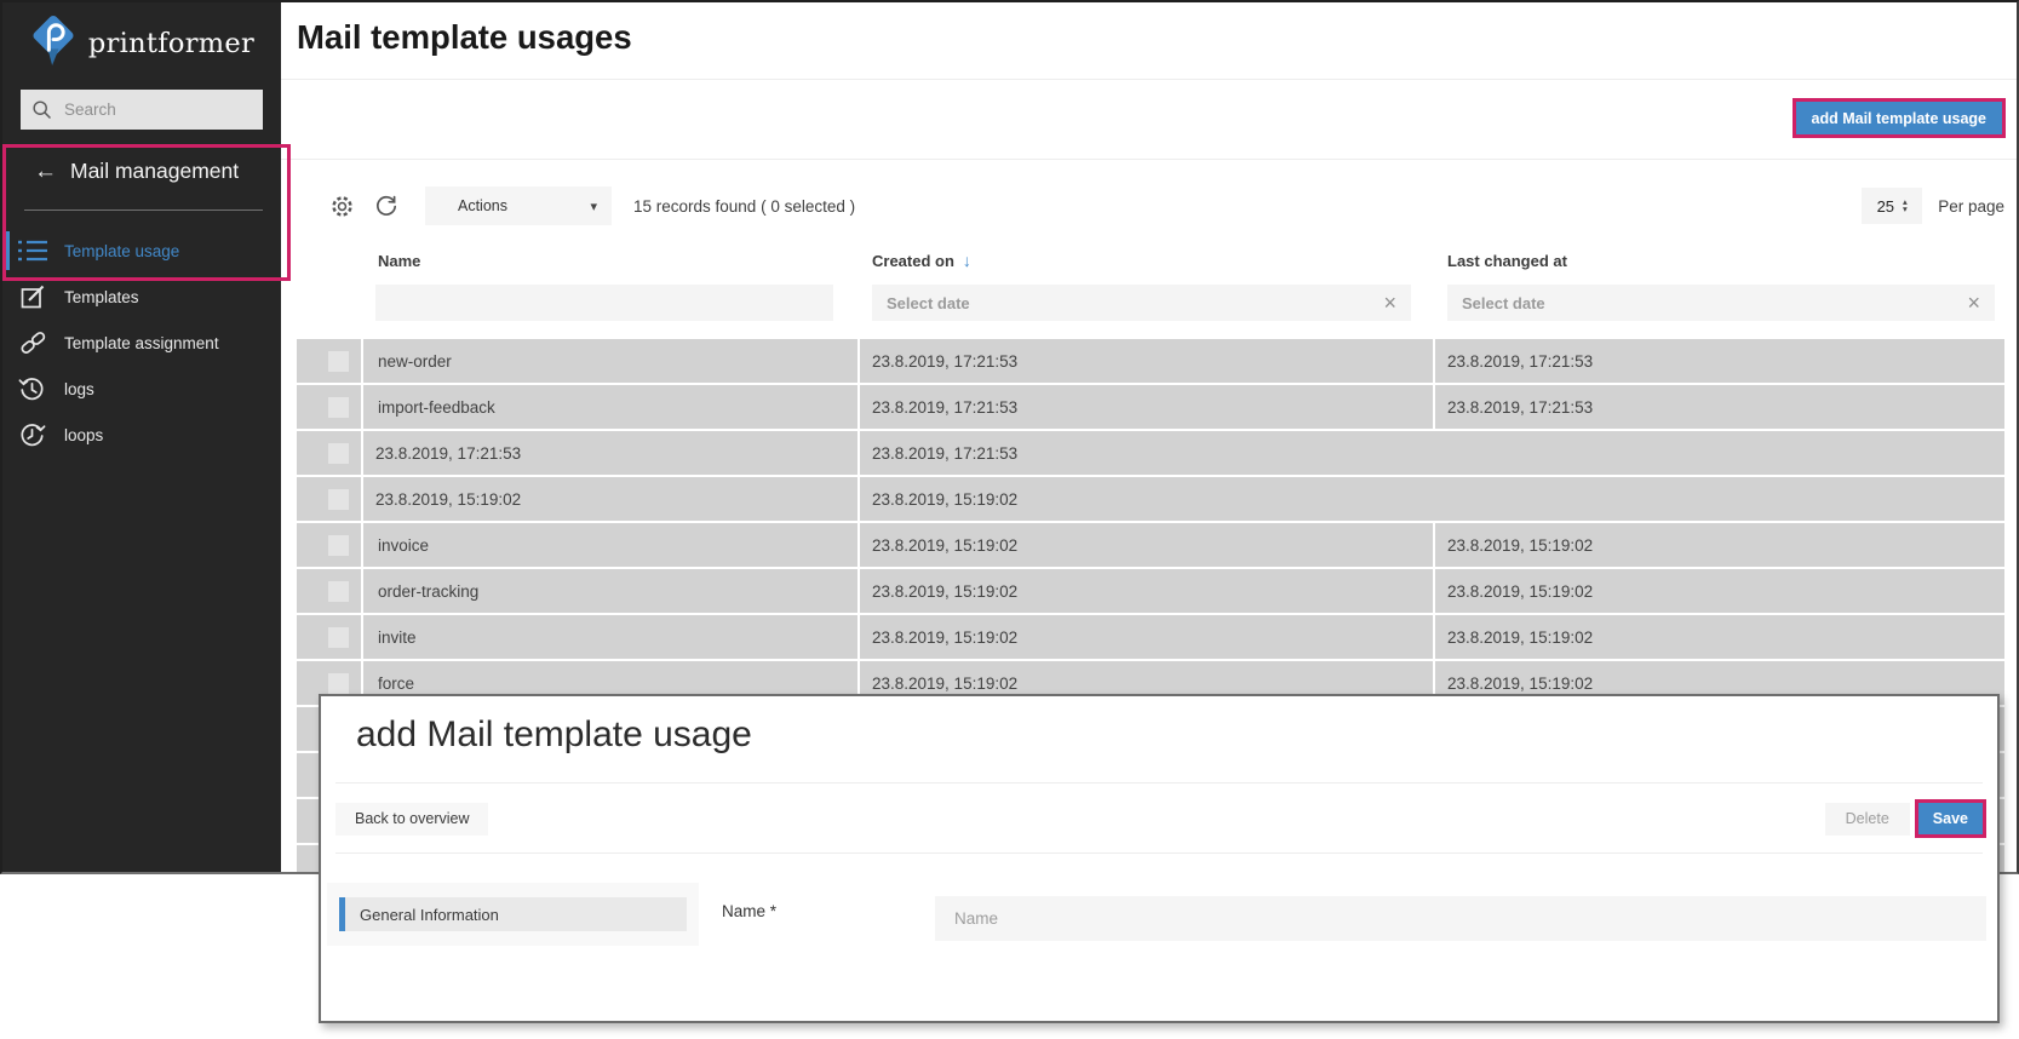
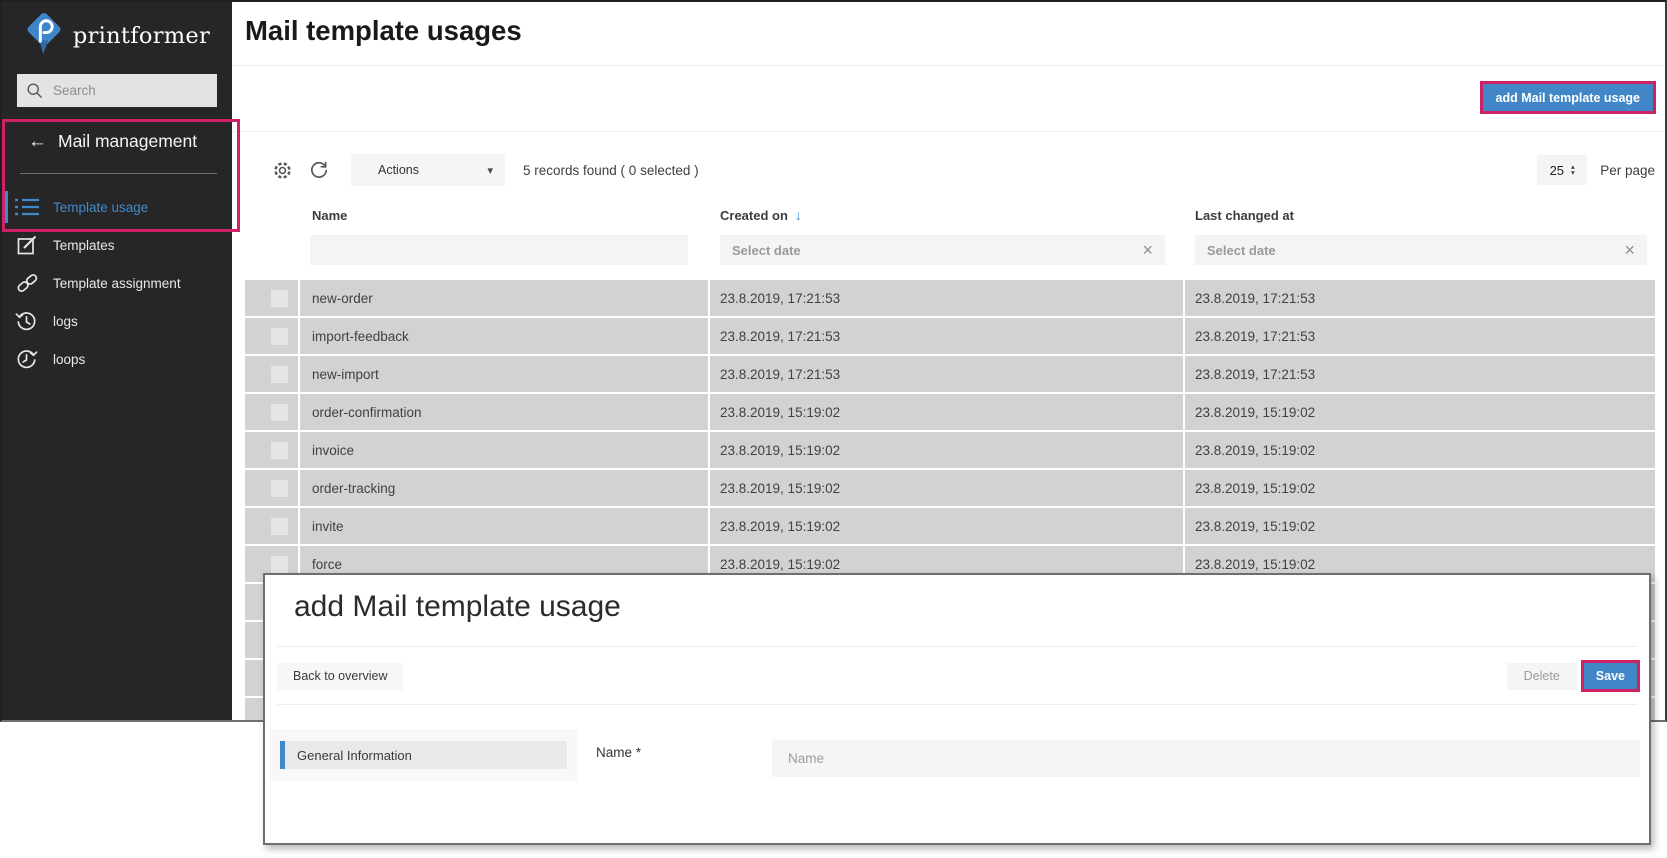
  printformer
  Search
  ←
  Mail management
  Template usage
  Templates
  Template assignment
  logs
  loops
  Mail template usages
  add Mail template usage
  Actions
  ▾
- 15 records found ( 0 selected )
+ 5 records found ( 0 selected )
  25
  ▴
  ▾
  Per page
  Name
  Created on
  ↓
  Last changed at
  Select date
  ×
  Select date
  ×
  new-order
  23.8.2019, 17:21:53
  23.8.2019, 17:21:53
  import-feedback
  23.8.2019, 17:21:53
  23.8.2019, 17:21:53
+ new-import
  23.8.2019, 17:21:53
  23.8.2019, 17:21:53
+ order-confirmation
  23.8.2019, 15:19:02
  23.8.2019, 15:19:02
  invoice
  23.8.2019, 15:19:02
  23.8.2019, 15:19:02
  order-tracking
  23.8.2019, 15:19:02
  23.8.2019, 15:19:02
  invite
  23.8.2019, 15:19:02
  23.8.2019, 15:19:02
  force
  23.8.2019, 15:19:02
  23.8.2019, 15:19:02
  add Mail template usage
  Back to overview
  Delete
  Save
  General Information
  Name *
  Name
